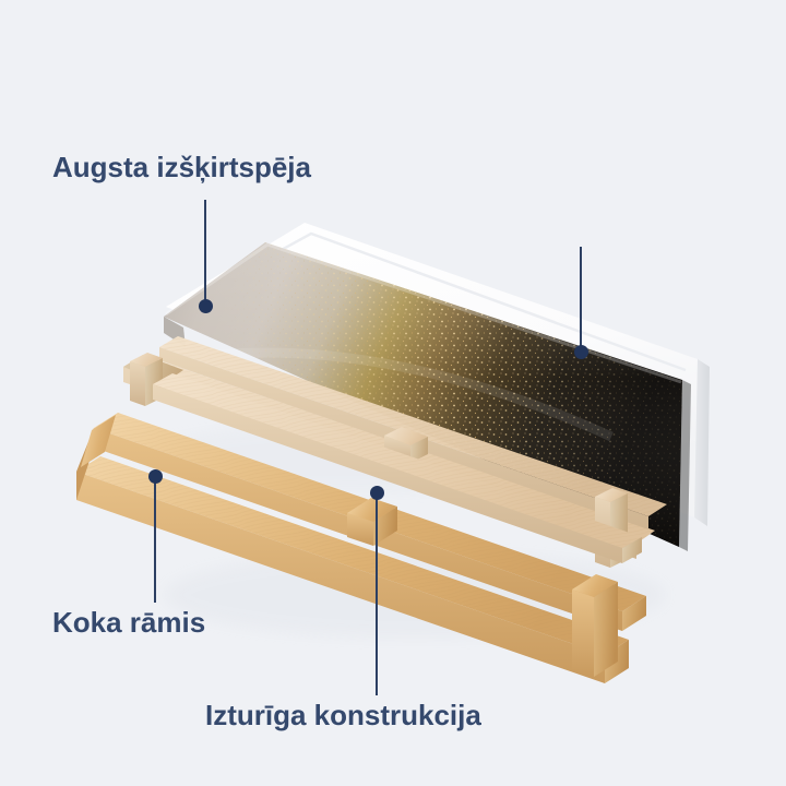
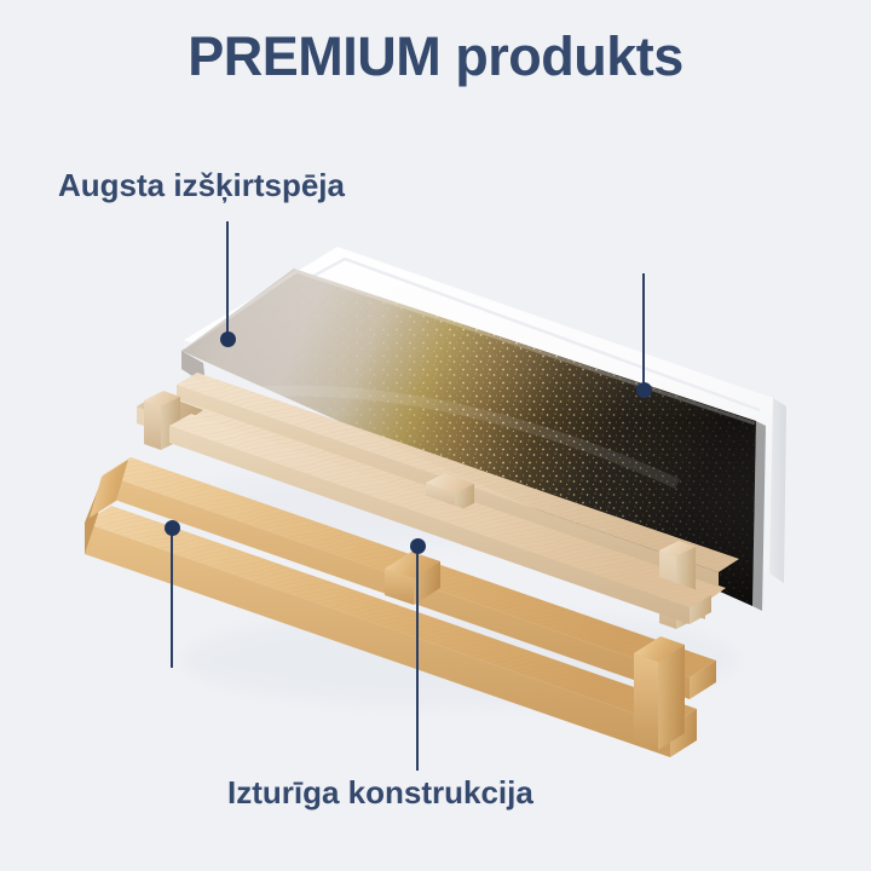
+ PREMIUM produkts
  Augsta izšķirtspēja
- Koka rāmis
  Izturīga konstrukcija
